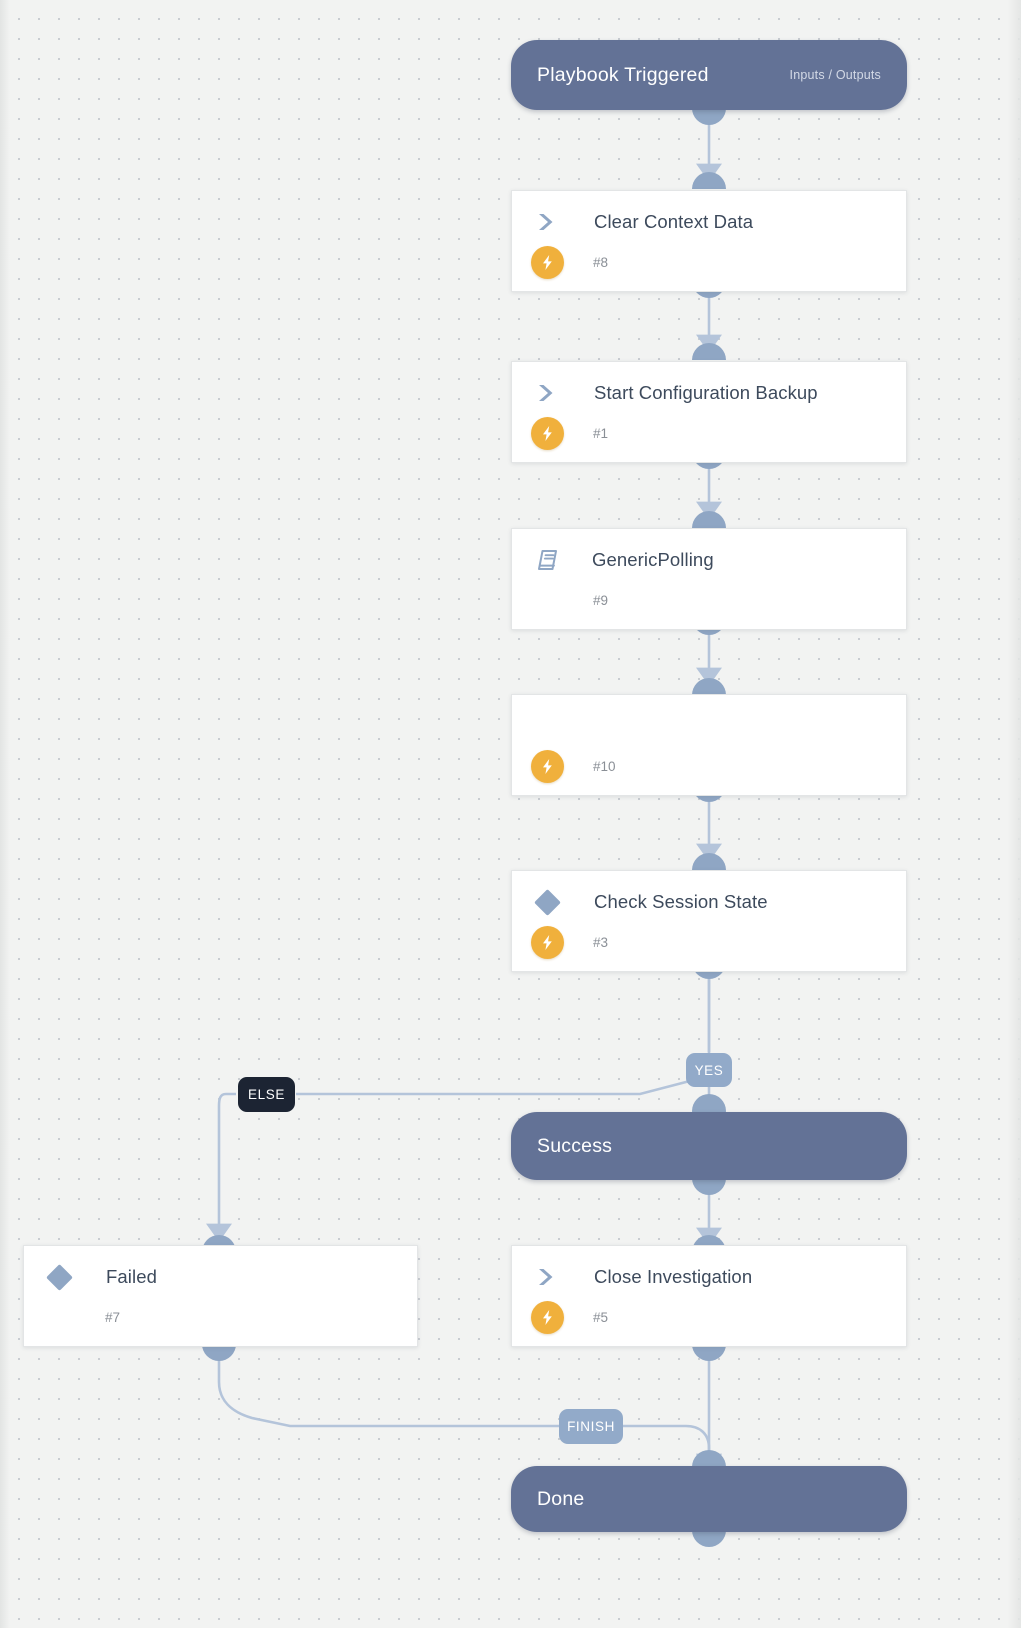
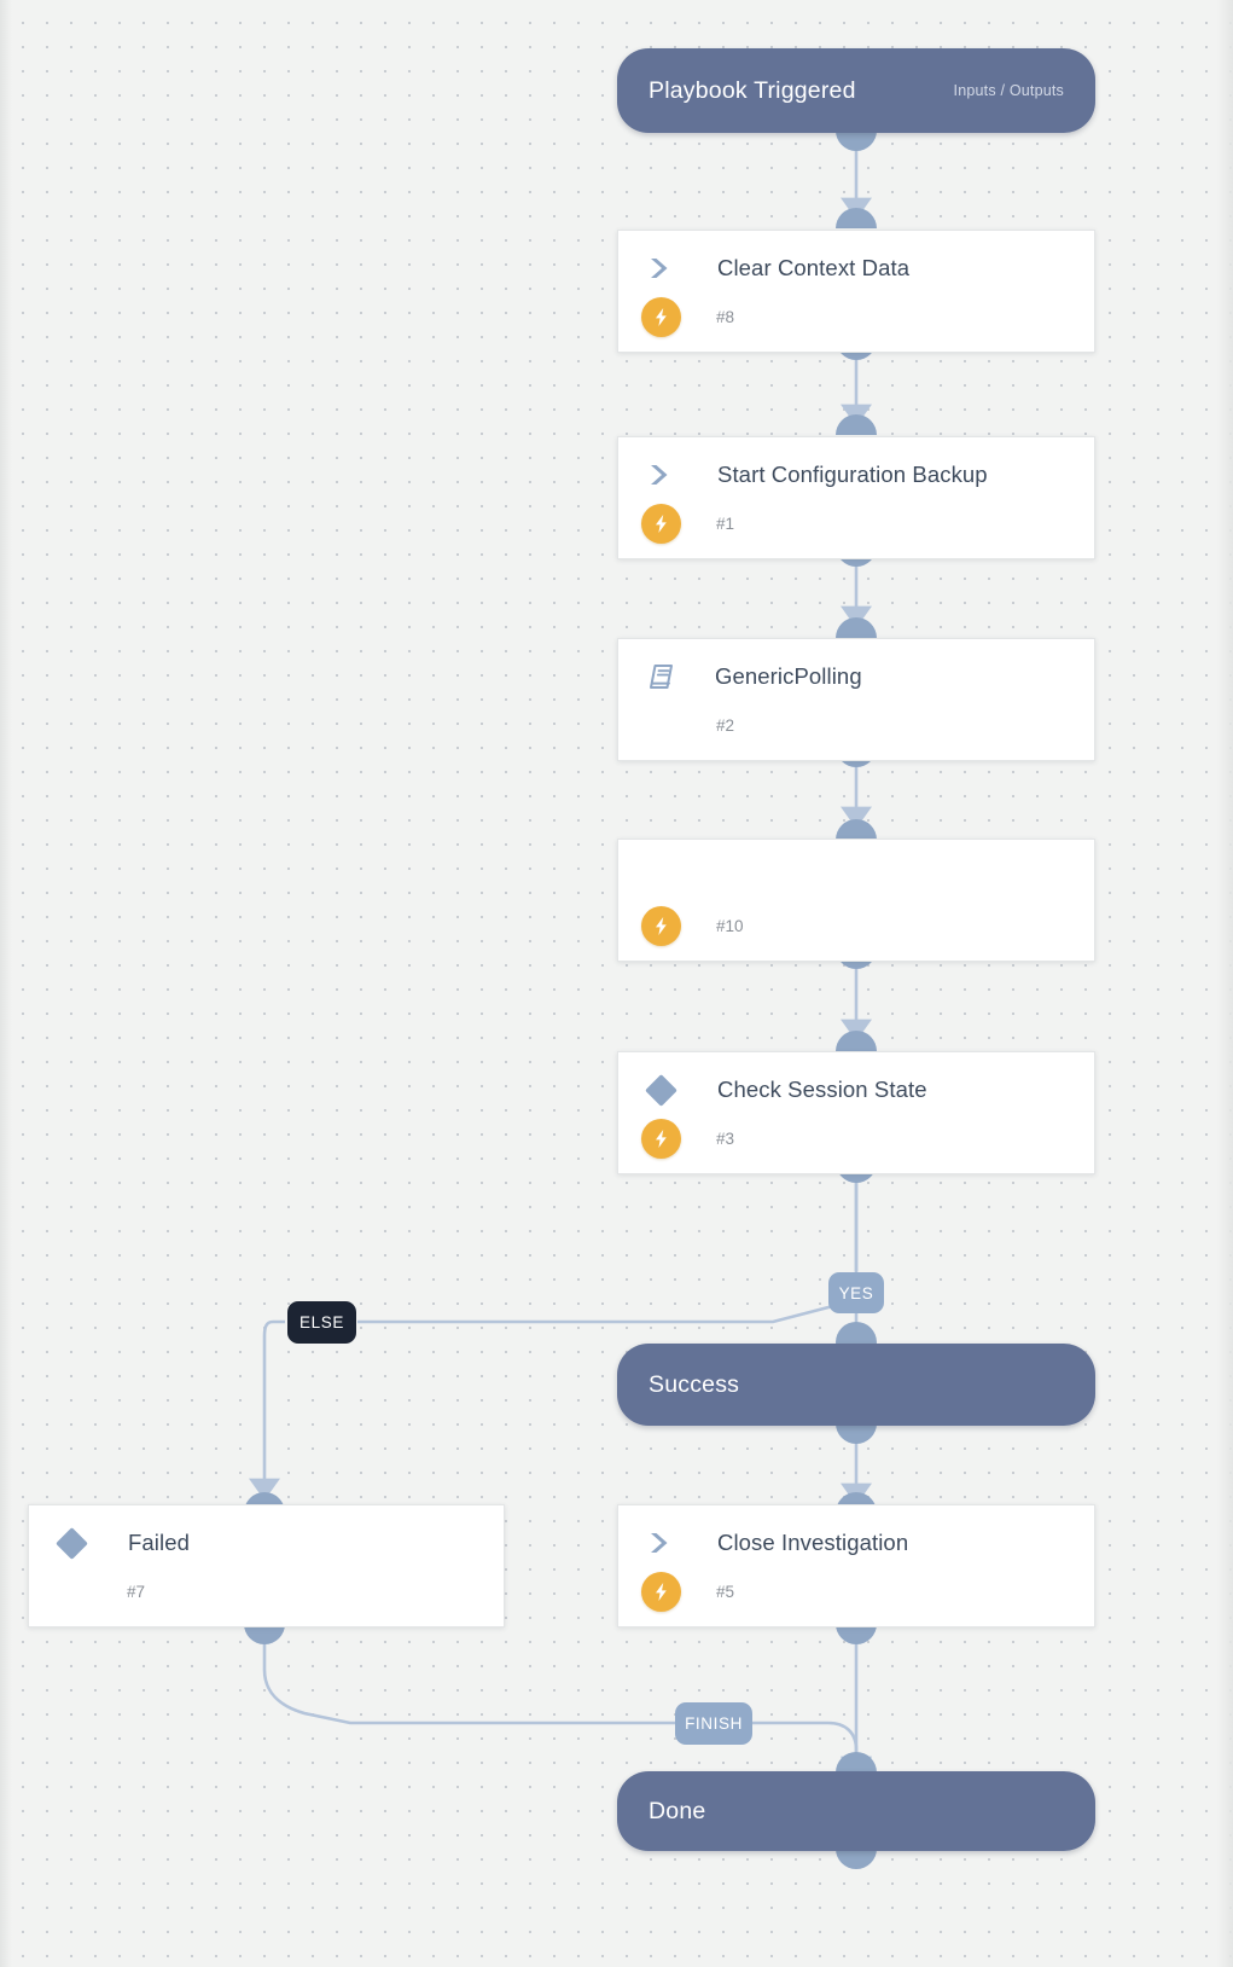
  Playbook Triggered
  Inputs / Outputs
  Clear Context Data
  #8
  Start Configuration Backup
  #1
  GenericPolling
- #9
+ #2
  #10
  Check Session State
  #3
  YES
  ELSE
  FINISH
  Success
  Failed
  #7
  Close Investigation
  #5
  Done
